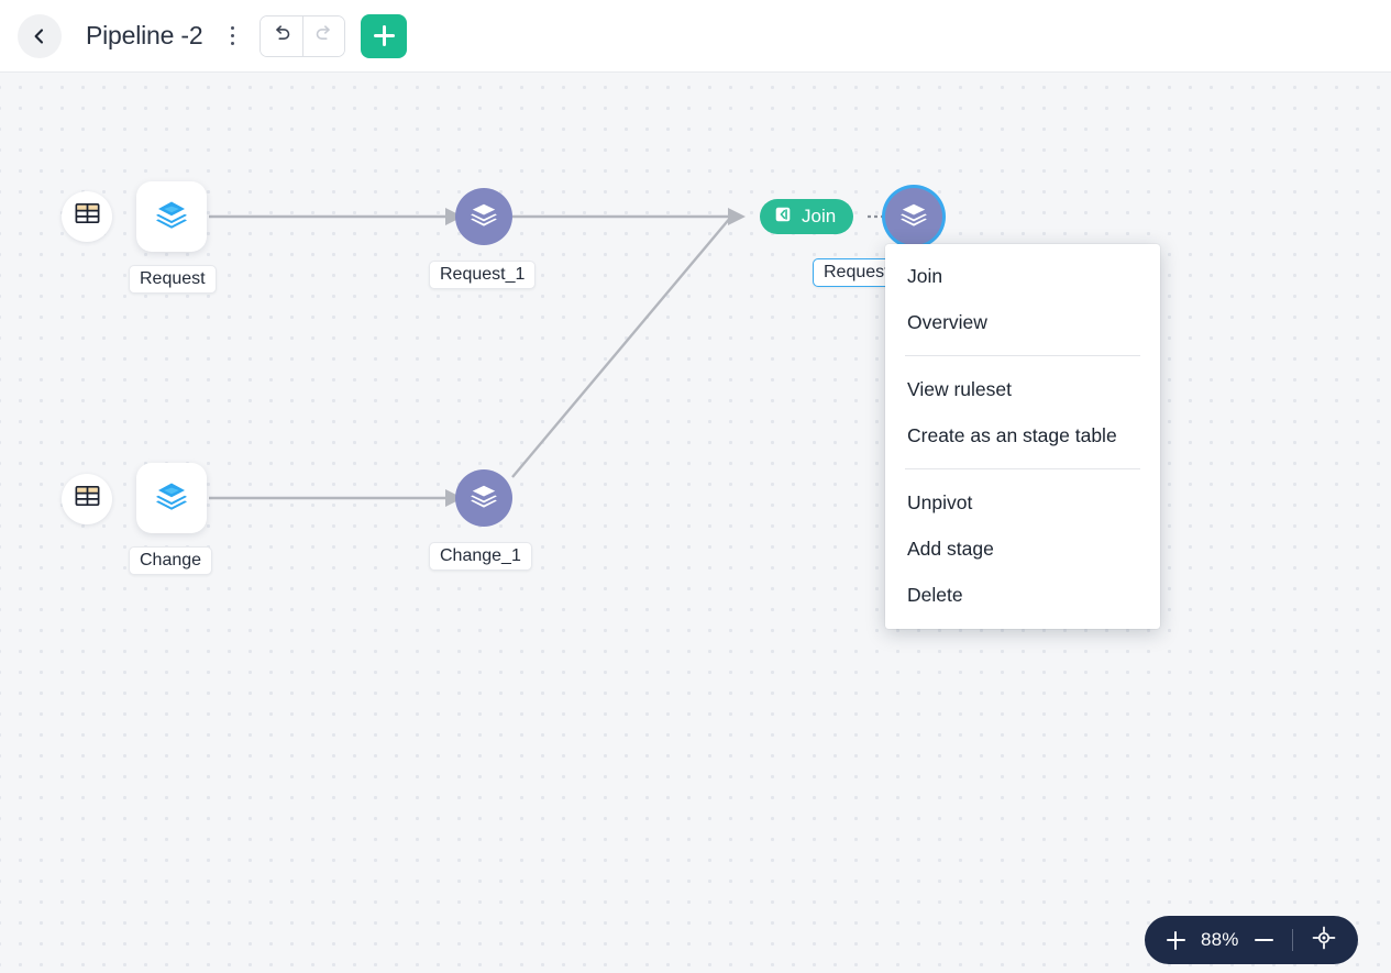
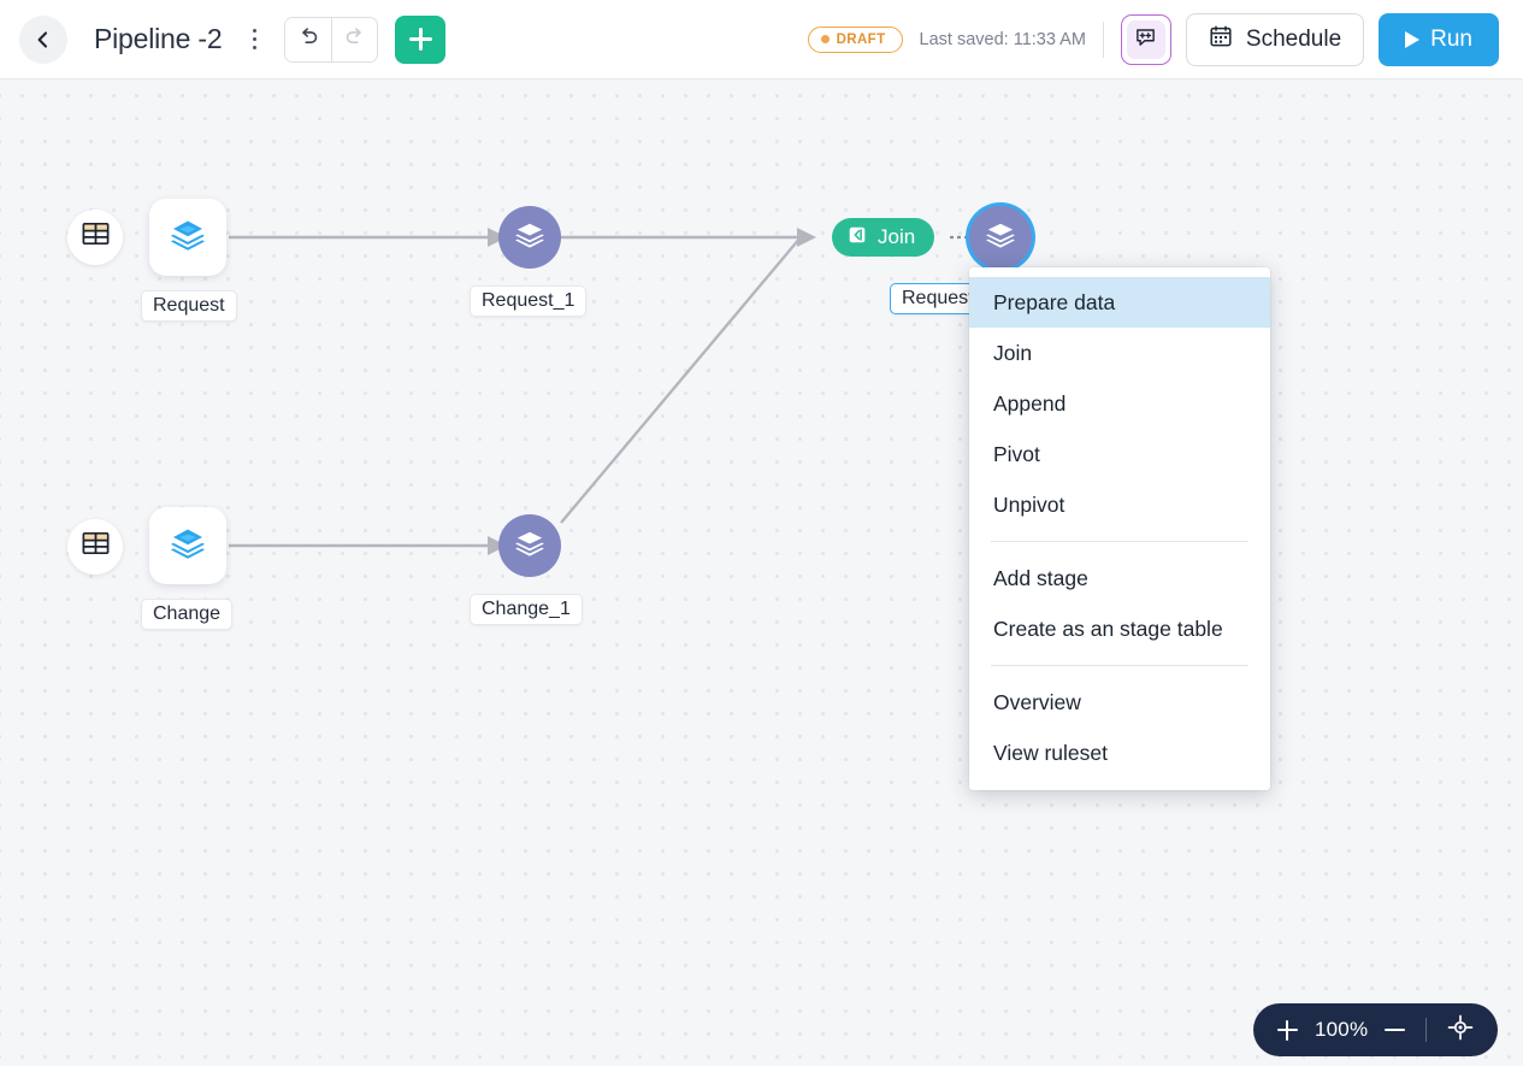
  Pipeline -2
+ DRAFT
+ Last saved: 11:33 AM
+ Schedule
+ Run
  Request
  Request_1
  Change
  Change_1
  Join
  Reques
- 88%
+ 100%
+ Prepare data
  Join
+ Append
+ Pivot
- Overview
+ Unpivot
- View ruleset
+ Add stage
  Create as an stage table
- Unpivot
+ Overview
- Add stage
+ View ruleset
- Delete
